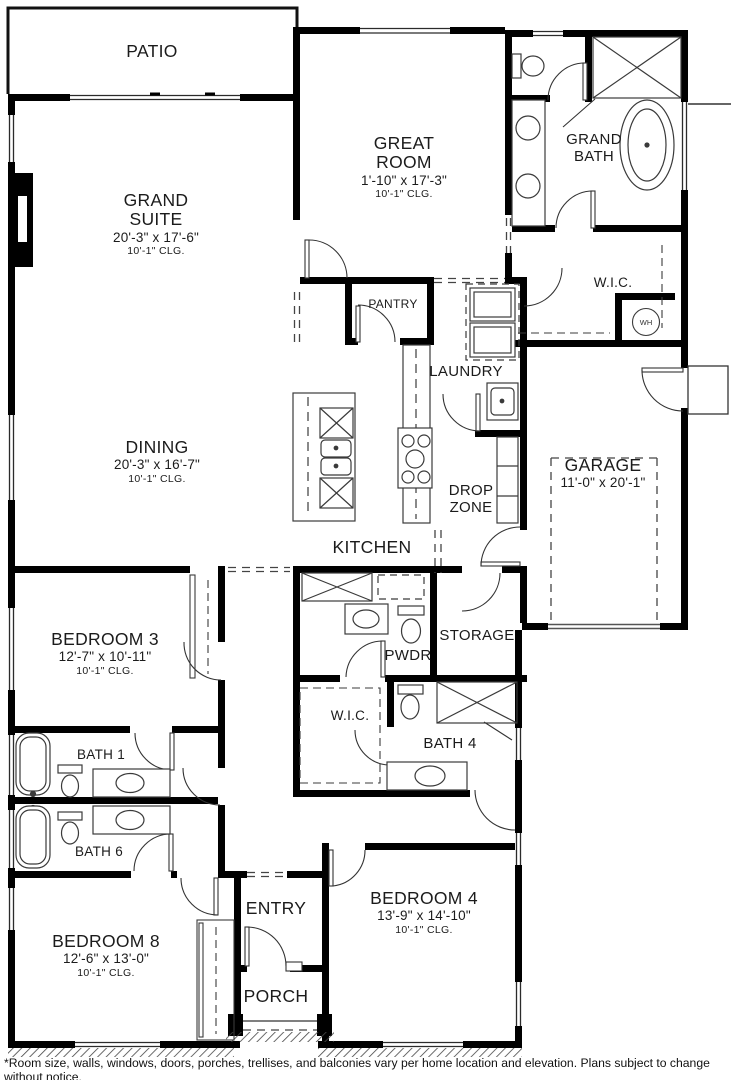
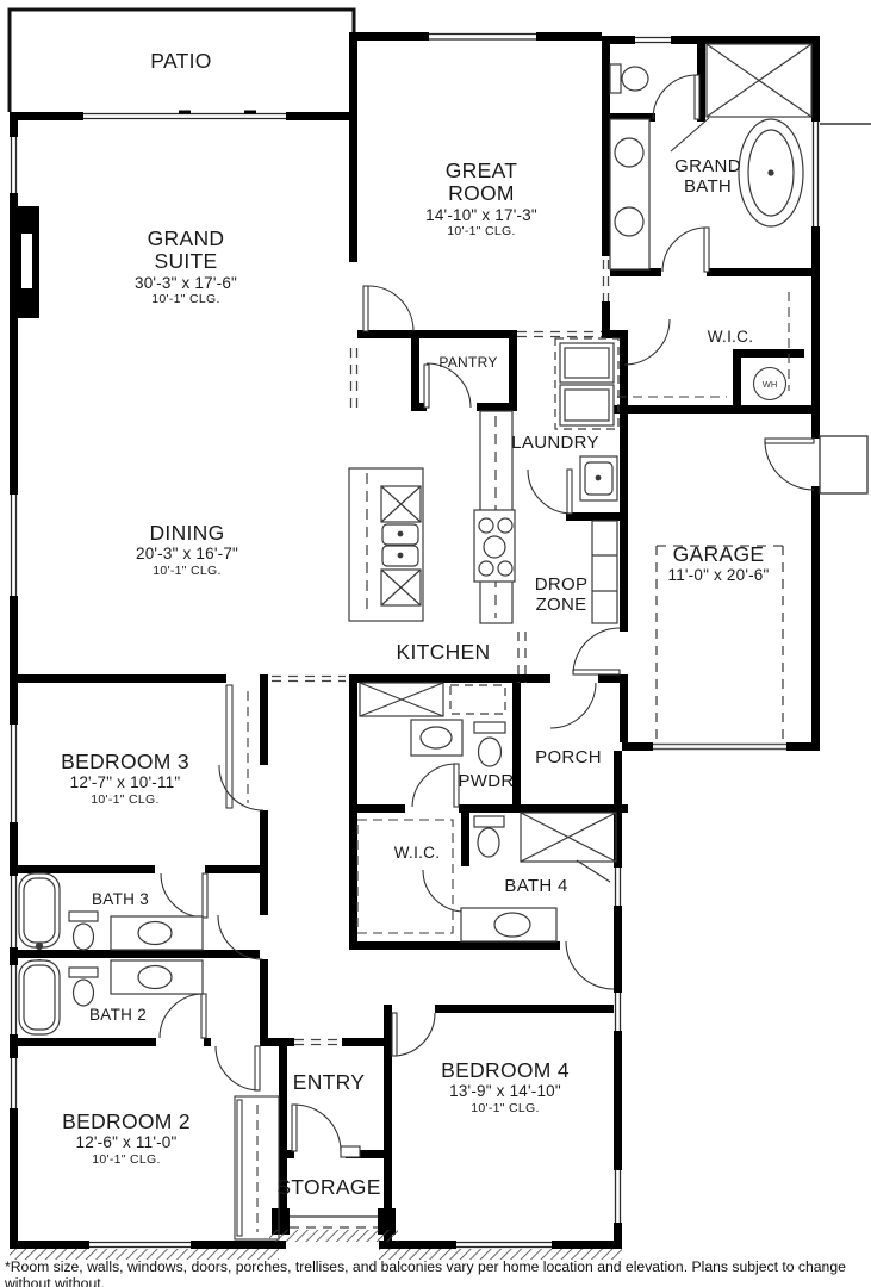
  WH
  PATIO
  GRAND SUITE
- 20'-3" x 17'-6"
+ 30'-3" x 17'-6"
  10'-1" CLG.
  GREAT ROOM
- 1'-10" x 17'-3"
+ 14'-10" x 17'-3"
  10'-1" CLG.
  GRAND BATH
  W.I.C.
  PANTRY
  LAUNDRY
  DINING
  20'-3" x 16'-7"
  10'-1" CLG.
  KITCHEN
  DROP ZONE
  GARAGE
- 11'-0" x 20'-1"
+ 11'-0" x 20'-6"
  BEDROOM 3
  12'-7" x 10'-11"
  10'-1" CLG.
- STORAGE
+ PORCH
  PWDR
  W.I.C.
  BATH 4
- BATH 1
+ BATH 3
- BATH 6
+ BATH 2
- BEDROOM 8
+ BEDROOM 2
- 12'-6" x 13'-0"
+ 12'-6" x 11'-0"
  10'-1" CLG.
  ENTRY
  BEDROOM 4
  13'-9" x 14'-10"
  10'-1" CLG.
- PORCH
+ STORAGE
- *Room size, walls, windows, doors, porches, trellises, and balconies vary per home location and elevation. Plans subject to change without notice.
+ *Room size, walls, windows, doors, porches, trellises, and balconies vary per home location and elevation. Plans subject to change without without.
